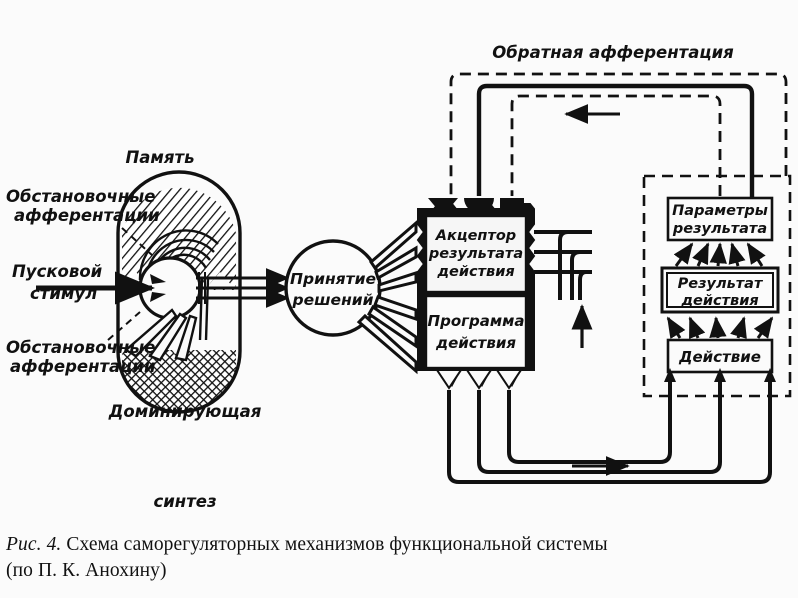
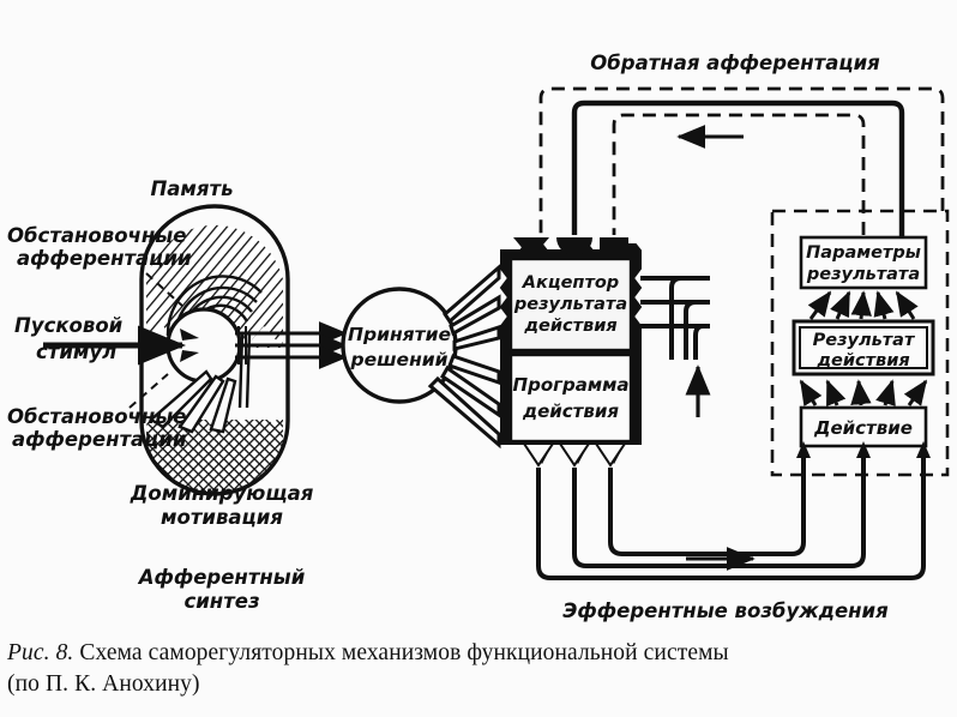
  Обстановочные
  афферентации
  Пусковой
  стимул
  Обстановочные
  афферентации
  Память
  Доминирующая
+ мотивация
+ Афферентный
  синтез
  Принятие
  решений
  Акцептор
  результата
  действия
  Программа
  действия
  Параметры
  результата
  Результат
  действия
  Действие
  Обратная афферентация
+ Эфферентные возбуждения
- Рис. 4. Схема саморегуляторных механизмов функциональной системы
+ Рис. 8. Схема саморегуляторных механизмов функциональной системы
  (по П. К. Анохину)
